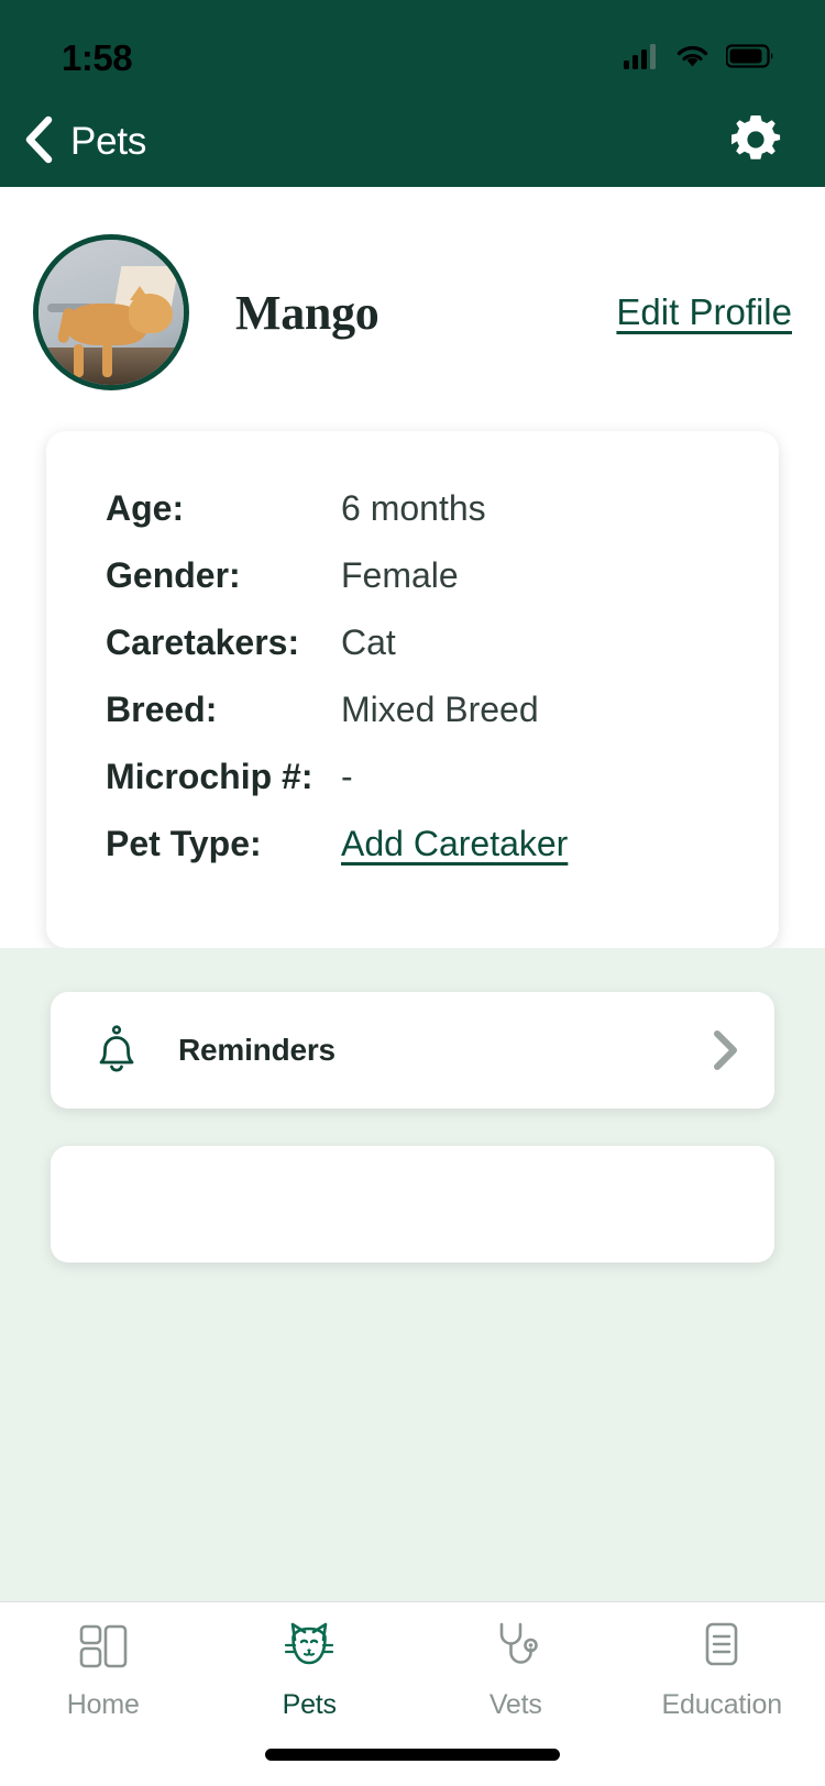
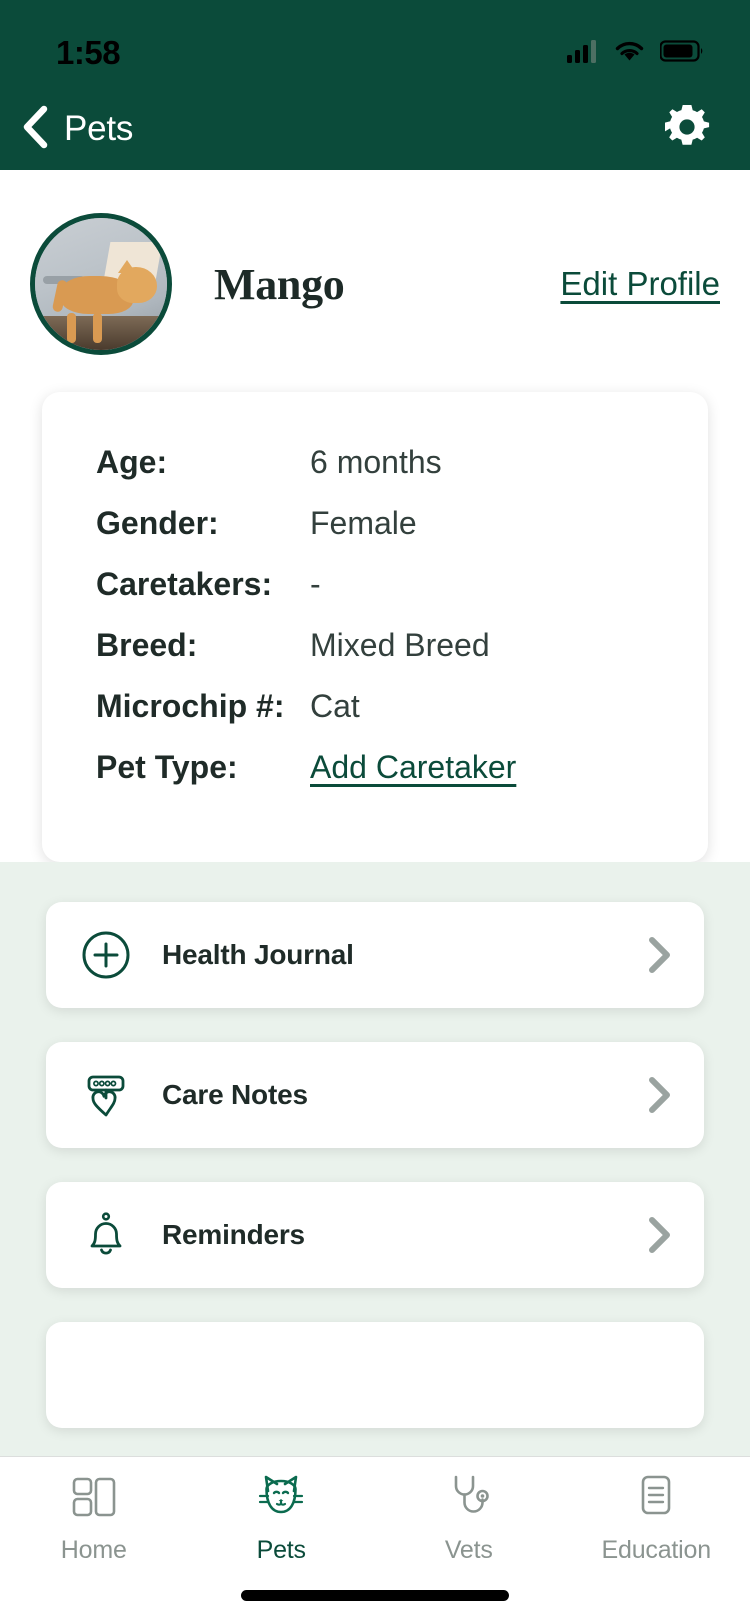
  1:58
  Pets
  Mango
  Edit Profile
  Age:
  6 months
  Gender:
  Female
  Caretakers:
- Cat
+ -
  Breed:
  Mixed Breed
  Microchip #:
- -
+ Cat
  Pet Type:
  Add Caretaker
+ Health Journal
+ Care Notes
  Reminders
  Home
  Pets
  Vets
  Education
